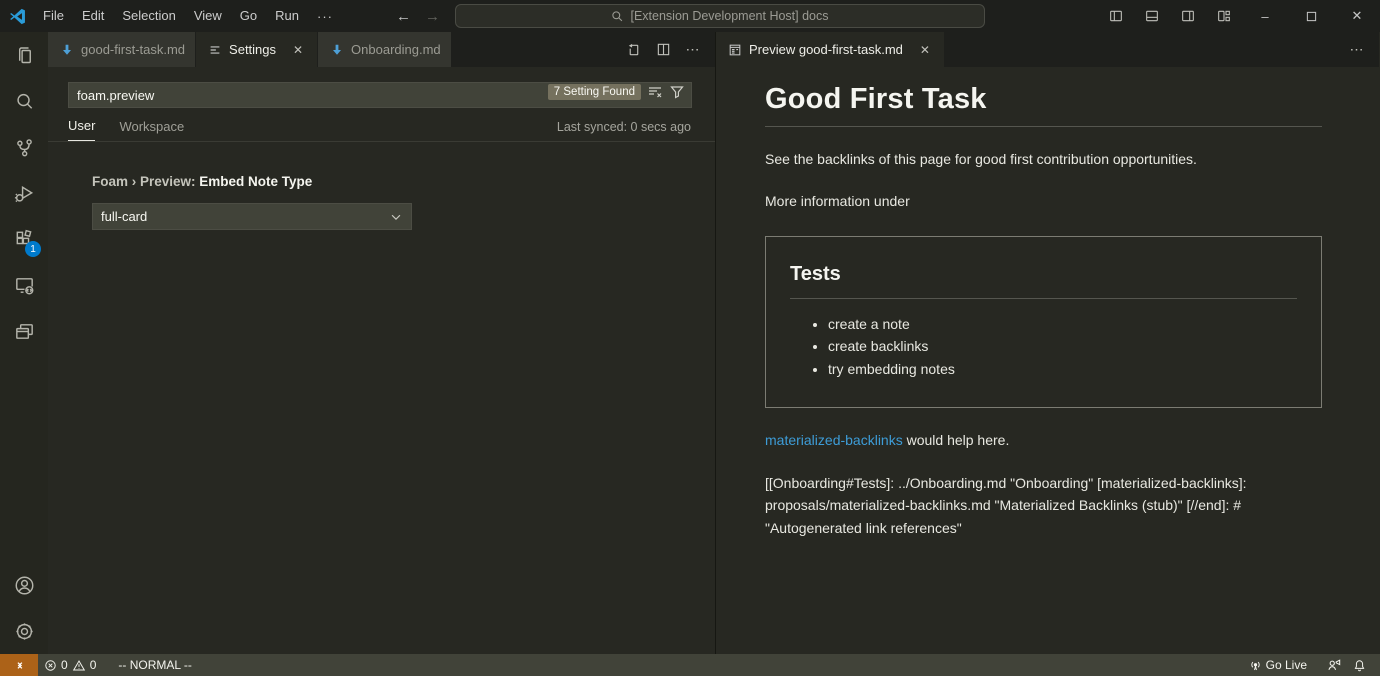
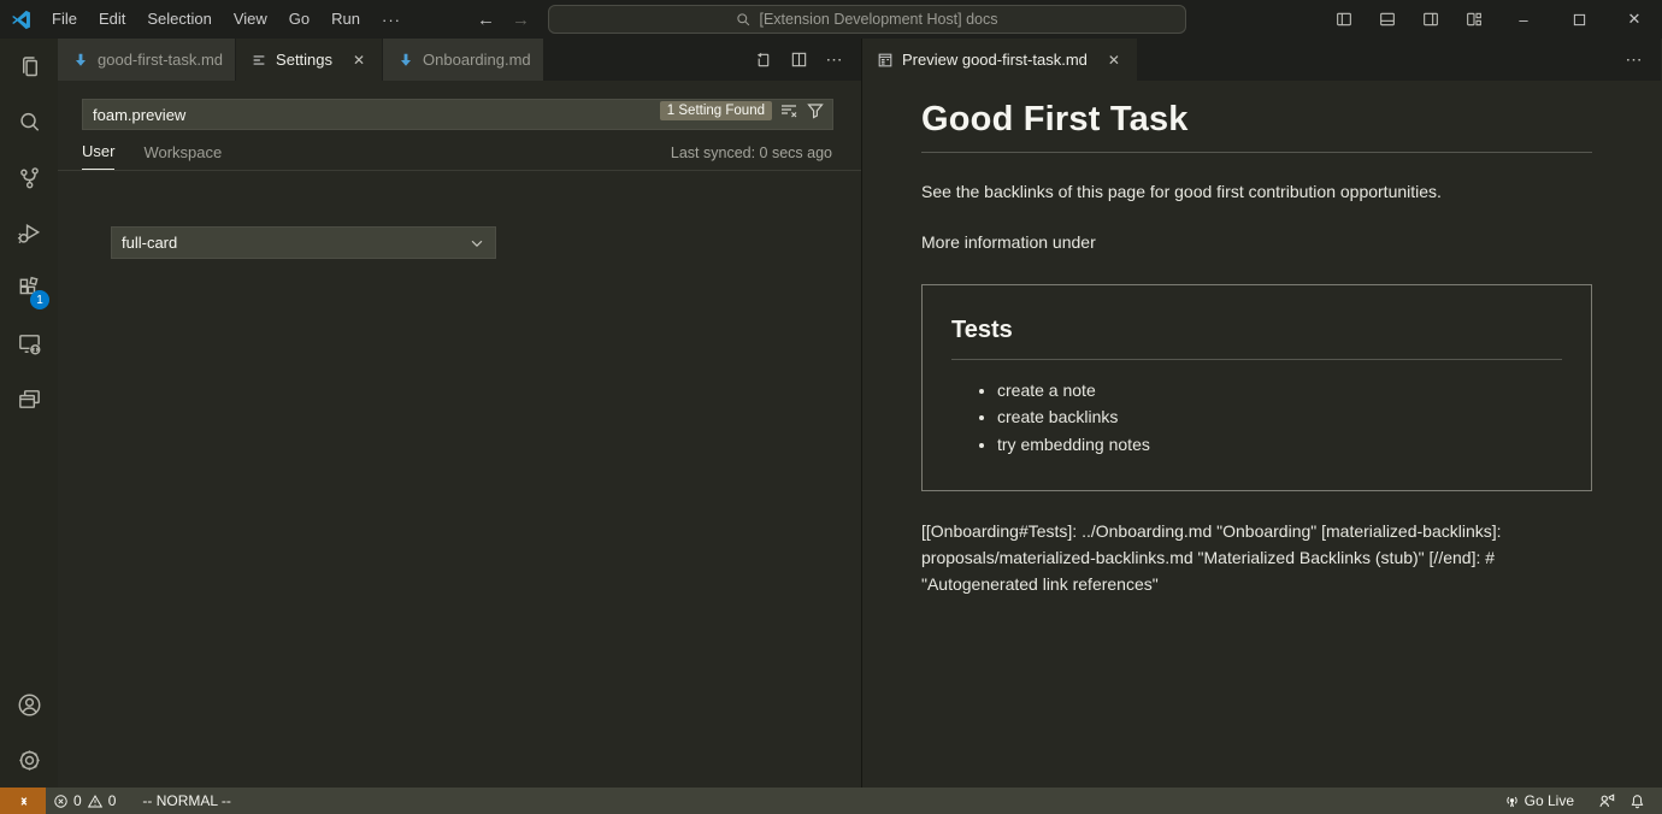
  File
  Edit
  Selection
  View
  Go
  Run
  ···
  ←
  →
  [Extension Development Host] docs
  –
  ✕
  1
  good-first-task.md
  Settings
  ✕
  Onboarding.md
  ⋯
  foam.preview
- 7 Setting Found
+ 1 Setting Found
  User
  Workspace
  Last synced: 0 secs ago
- Foam › Preview: Embed Note Type
  full-card
  Preview good-first-task.md
  ✕
  ⋯
  Good First Task
  See the backlinks of this page for good first contribution opportunities.
  More information under
  Tests
  create a note
  create backlinks
  try embedding notes
- materialized-backlinks would help here.
  [[Onboarding#Tests]: ../Onboarding.md "Onboarding" [materialized-backlinks]: proposals/materialized-backlinks.md "Materialized Backlinks (stub)" [//end]: # "Autogenerated link references"
  0
  0
  -- NORMAL --
  Go Live
